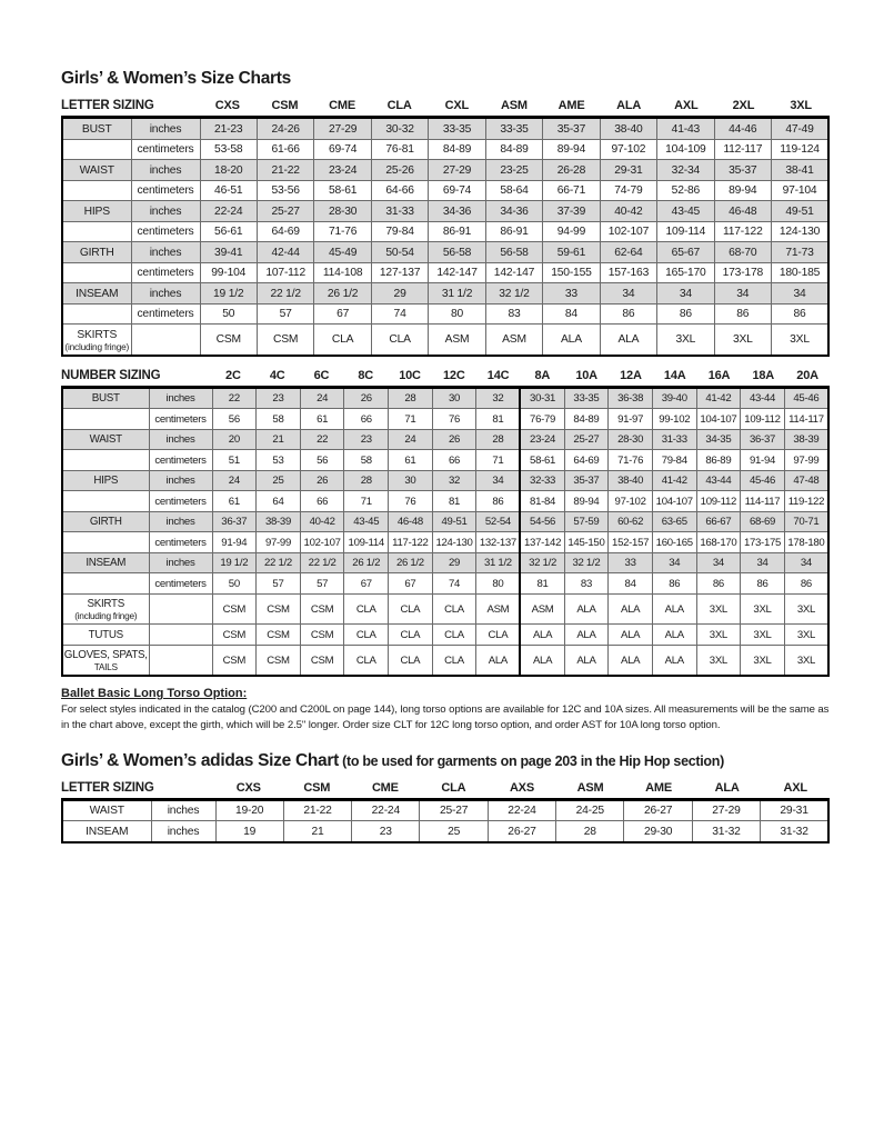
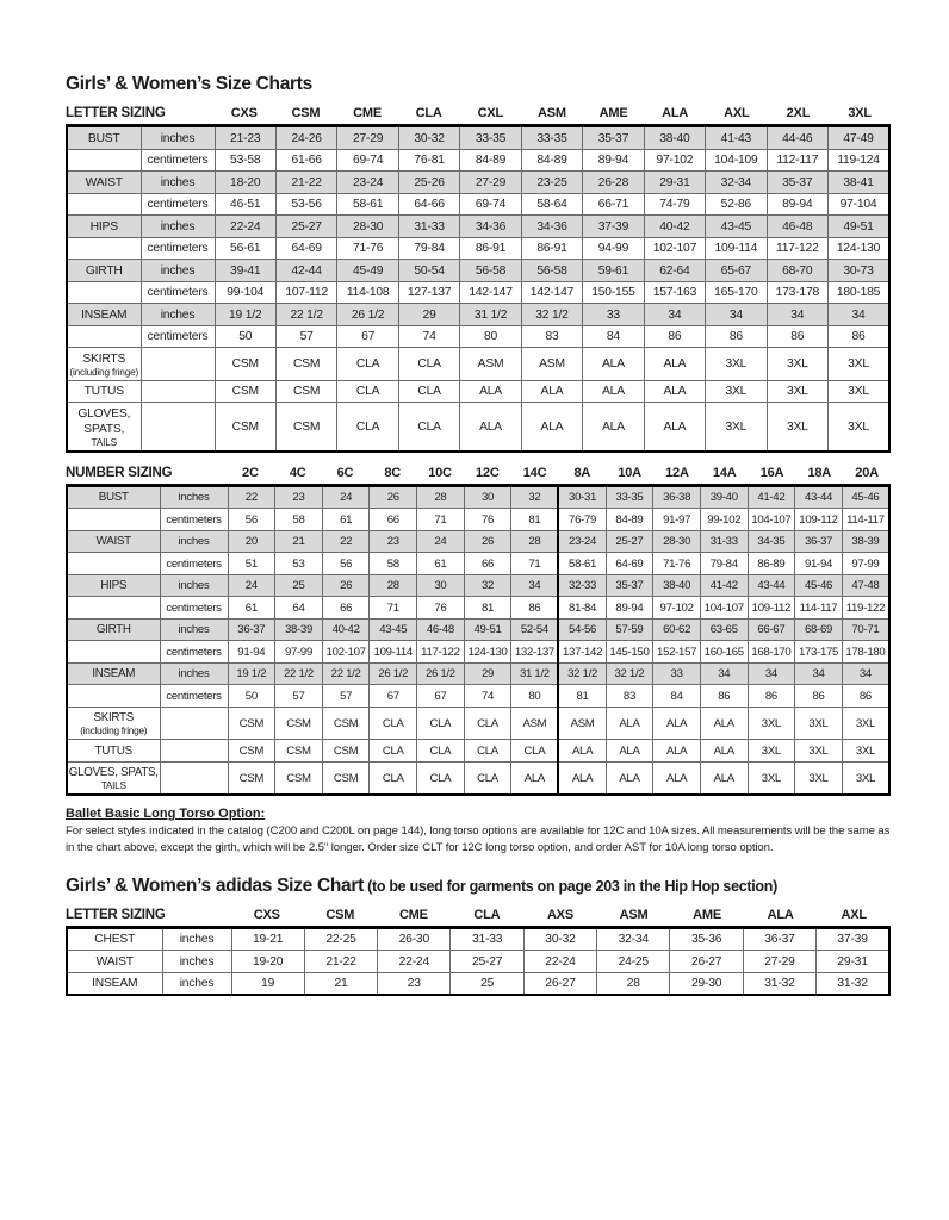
  Girls’ & Women’s Size Charts
  LETTER SIZING	CXS	CSM	CME	CLA	CXL	ASM	AME	ALA	AXL	2XL	3XL
  BUST	inches	21-23	24-26	27-29	30-32	33-35	33-35	35-37	38-40	41-43	44-46	47-49
  	centimeters	53-58	61-66	69-74	76-81	84-89	84-89	89-94	97-102	104-109	112-117	119-124
  WAIST	inches	18-20	21-22	23-24	25-26	27-29	23-25	26-28	29-31	32-34	35-37	38-41
  	centimeters	46-51	53-56	58-61	64-66	69-74	58-64	66-71	74-79	52-86	89-94	97-104
  HIPS	inches	22-24	25-27	28-30	31-33	34-36	34-36	37-39	40-42	43-45	46-48	49-51
  	centimeters	56-61	64-69	71-76	79-84	86-91	86-91	94-99	102-107	109-114	117-122	124-130
- GIRTH	inches	39-41	42-44	45-49	50-54	56-58	56-58	59-61	62-64	65-67	68-70	71-73
+ GIRTH	inches	39-41	42-44	45-49	50-54	56-58	56-58	59-61	62-64	65-67	68-70	30-73
  	centimeters	99-104	107-112	114-108	127-137	142-147	142-147	150-155	157-163	165-170	173-178	180-185
  INSEAM	inches	19 1/2	22 1/2	26 1/2	29	31 1/2	32 1/2	33	34	34	34	34
  	centimeters	50	57	67	74	80	83	84	86	86	86	86
  SKIRTS(including fringe)		CSM	CSM	CLA	CLA	ASM	ASM	ALA	ALA	3XL	3XL	3XL
+ TUTUS		CSM	CSM	CLA	CLA	ALA	ALA	ALA	ALA	3XL	3XL	3XL
+ GLOVES, SPATS,TAILS		CSM	CSM	CLA	CLA	ALA	ALA	ALA	ALA	3XL	3XL	3XL
  NUMBER SIZING	2C	4C	6C	8C	10C	12C	14C	8A	10A	12A	14A	16A	18A	20A
  BUST	inches	22	23	24	26	28	30	32	30-31	33-35	36-38	39-40	41-42	43-44	45-46
  	centimeters	56	58	61	66	71	76	81	76-79	84-89	91-97	99-102	104-107	109-112	114-117
  WAIST	inches	20	21	22	23	24	26	28	23-24	25-27	28-30	31-33	34-35	36-37	38-39
  	centimeters	51	53	56	58	61	66	71	58-61	64-69	71-76	79-84	86-89	91-94	97-99
  HIPS	inches	24	25	26	28	30	32	34	32-33	35-37	38-40	41-42	43-44	45-46	47-48
  	centimeters	61	64	66	71	76	81	86	81-84	89-94	97-102	104-107	109-112	114-117	119-122
  GIRTH	inches	36-37	38-39	40-42	43-45	46-48	49-51	52-54	54-56	57-59	60-62	63-65	66-67	68-69	70-71
  	centimeters	91-94	97-99	102-107	109-114	117-122	124-130	132-137	137-142	145-150	152-157	160-165	168-170	173-175	178-180
  INSEAM	inches	19 1/2	22 1/2	22 1/2	26 1/2	26 1/2	29	31 1/2	32 1/2	32 1/2	33	34	34	34	34
  	centimeters	50	57	57	67	67	74	80	81	83	84	86	86	86	86
  SKIRTS(including fringe)		CSM	CSM	CSM	CLA	CLA	CLA	ASM	ASM	ALA	ALA	ALA	3XL	3XL	3XL
  TUTUS		CSM	CSM	CSM	CLA	CLA	CLA	CLA	ALA	ALA	ALA	ALA	3XL	3XL	3XL
  GLOVES, SPATS,TAILS		CSM	CSM	CSM	CLA	CLA	CLA	ALA	ALA	ALA	ALA	ALA	3XL	3XL	3XL
  Ballet Basic Long Torso Option:
  For select styles indicated in the catalog (C200 and C200L on page 144), long torso options are available for 12C and 10A sizes. All measurements will be the same as in the chart above, except the girth, which will be 2.5" longer. Order size CLT for 12C long torso option, and order AST for 10A long torso option.
  Girls’ & Women’s adidas Size Chart (to be used for garments on page 203 in the Hip Hop section)
  LETTER SIZING	CXS	CSM	CME	CLA	AXS	ASM	AME	ALA	AXL
+ CHEST	inches	19-21	22-25	26-30	31-33	30-32	32-34	35-36	36-37	37-39
  WAIST	inches	19-20	21-22	22-24	25-27	22-24	24-25	26-27	27-29	29-31
  INSEAM	inches	19	21	23	25	26-27	28	29-30	31-32	31-32
